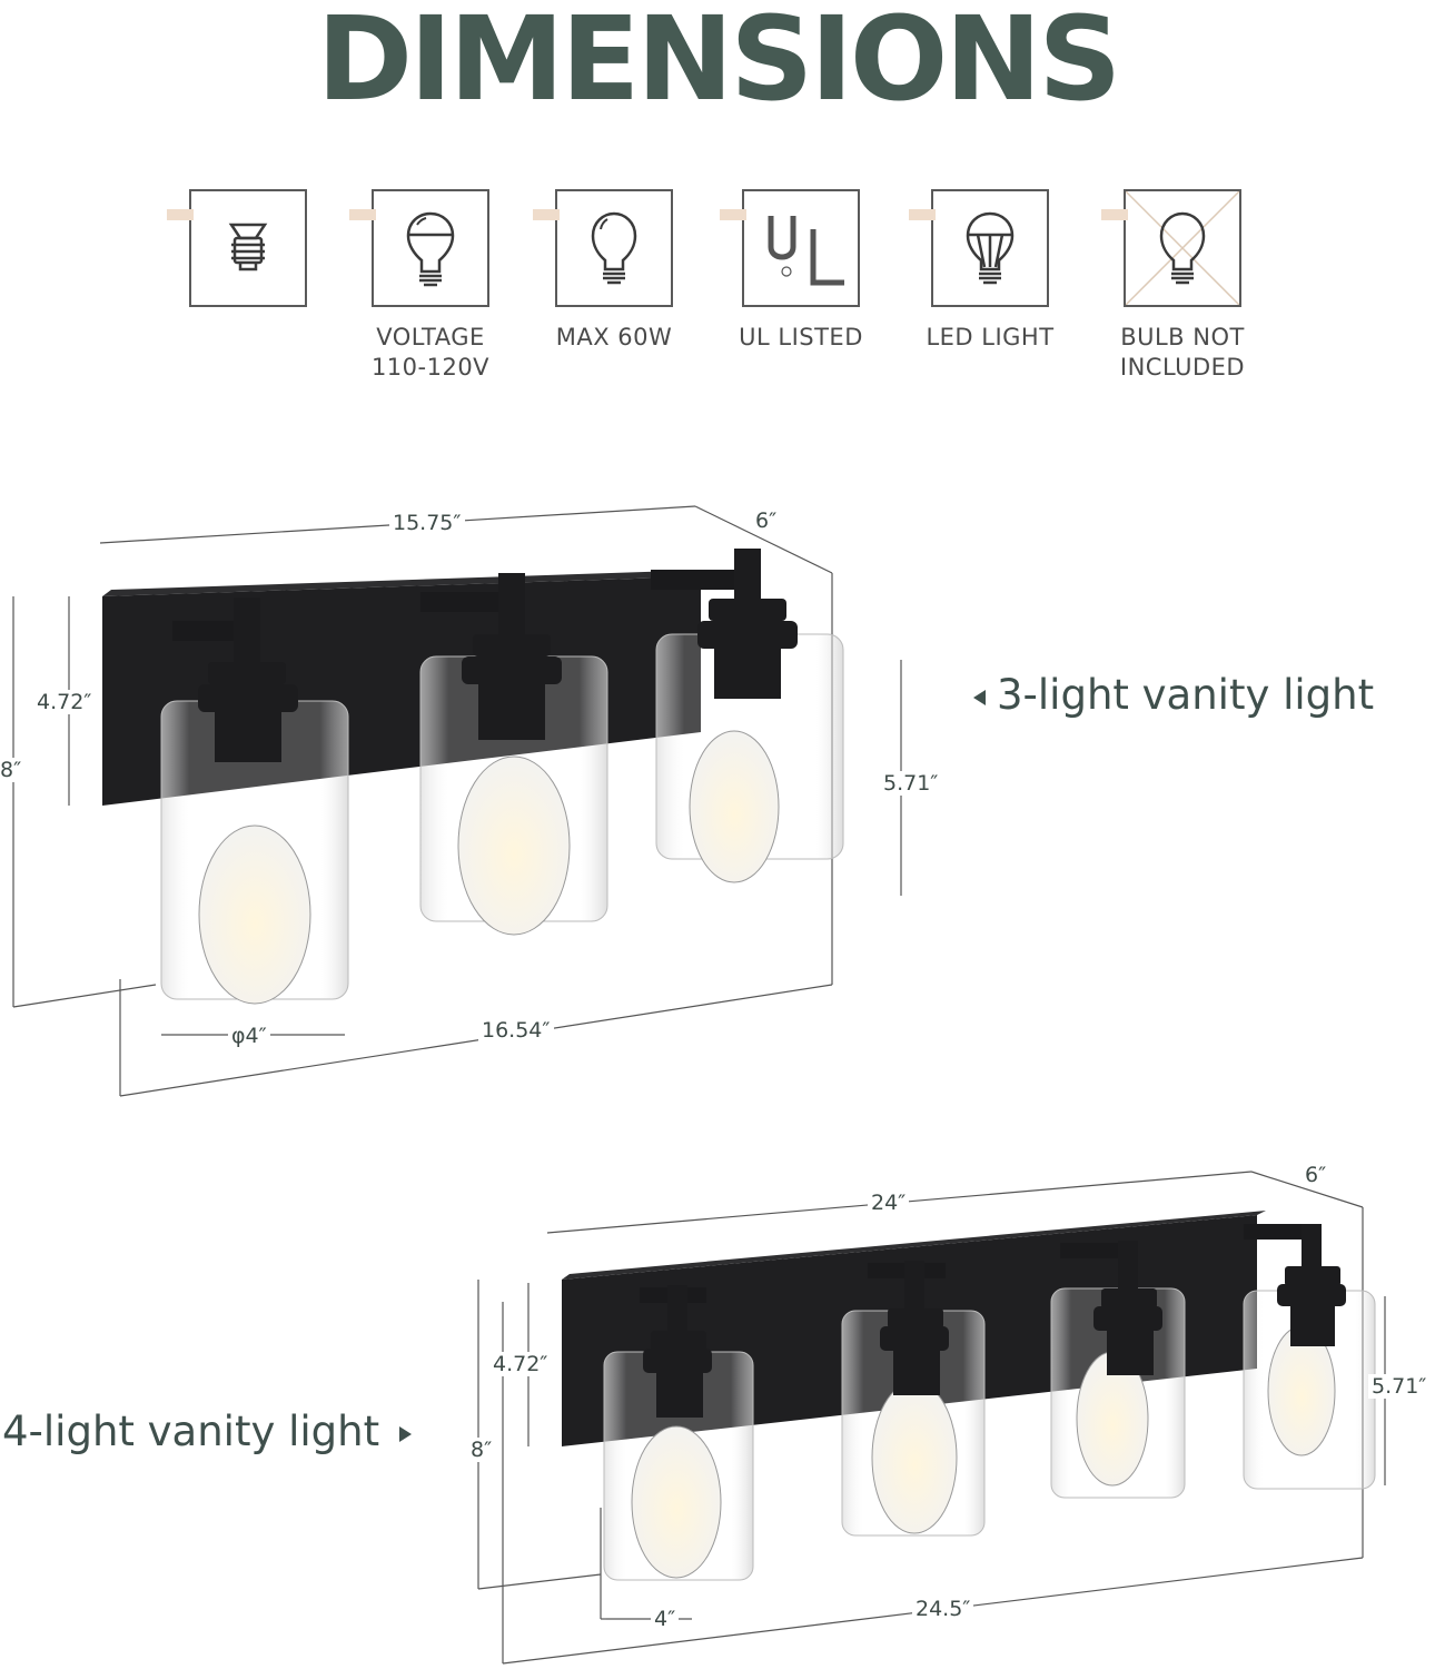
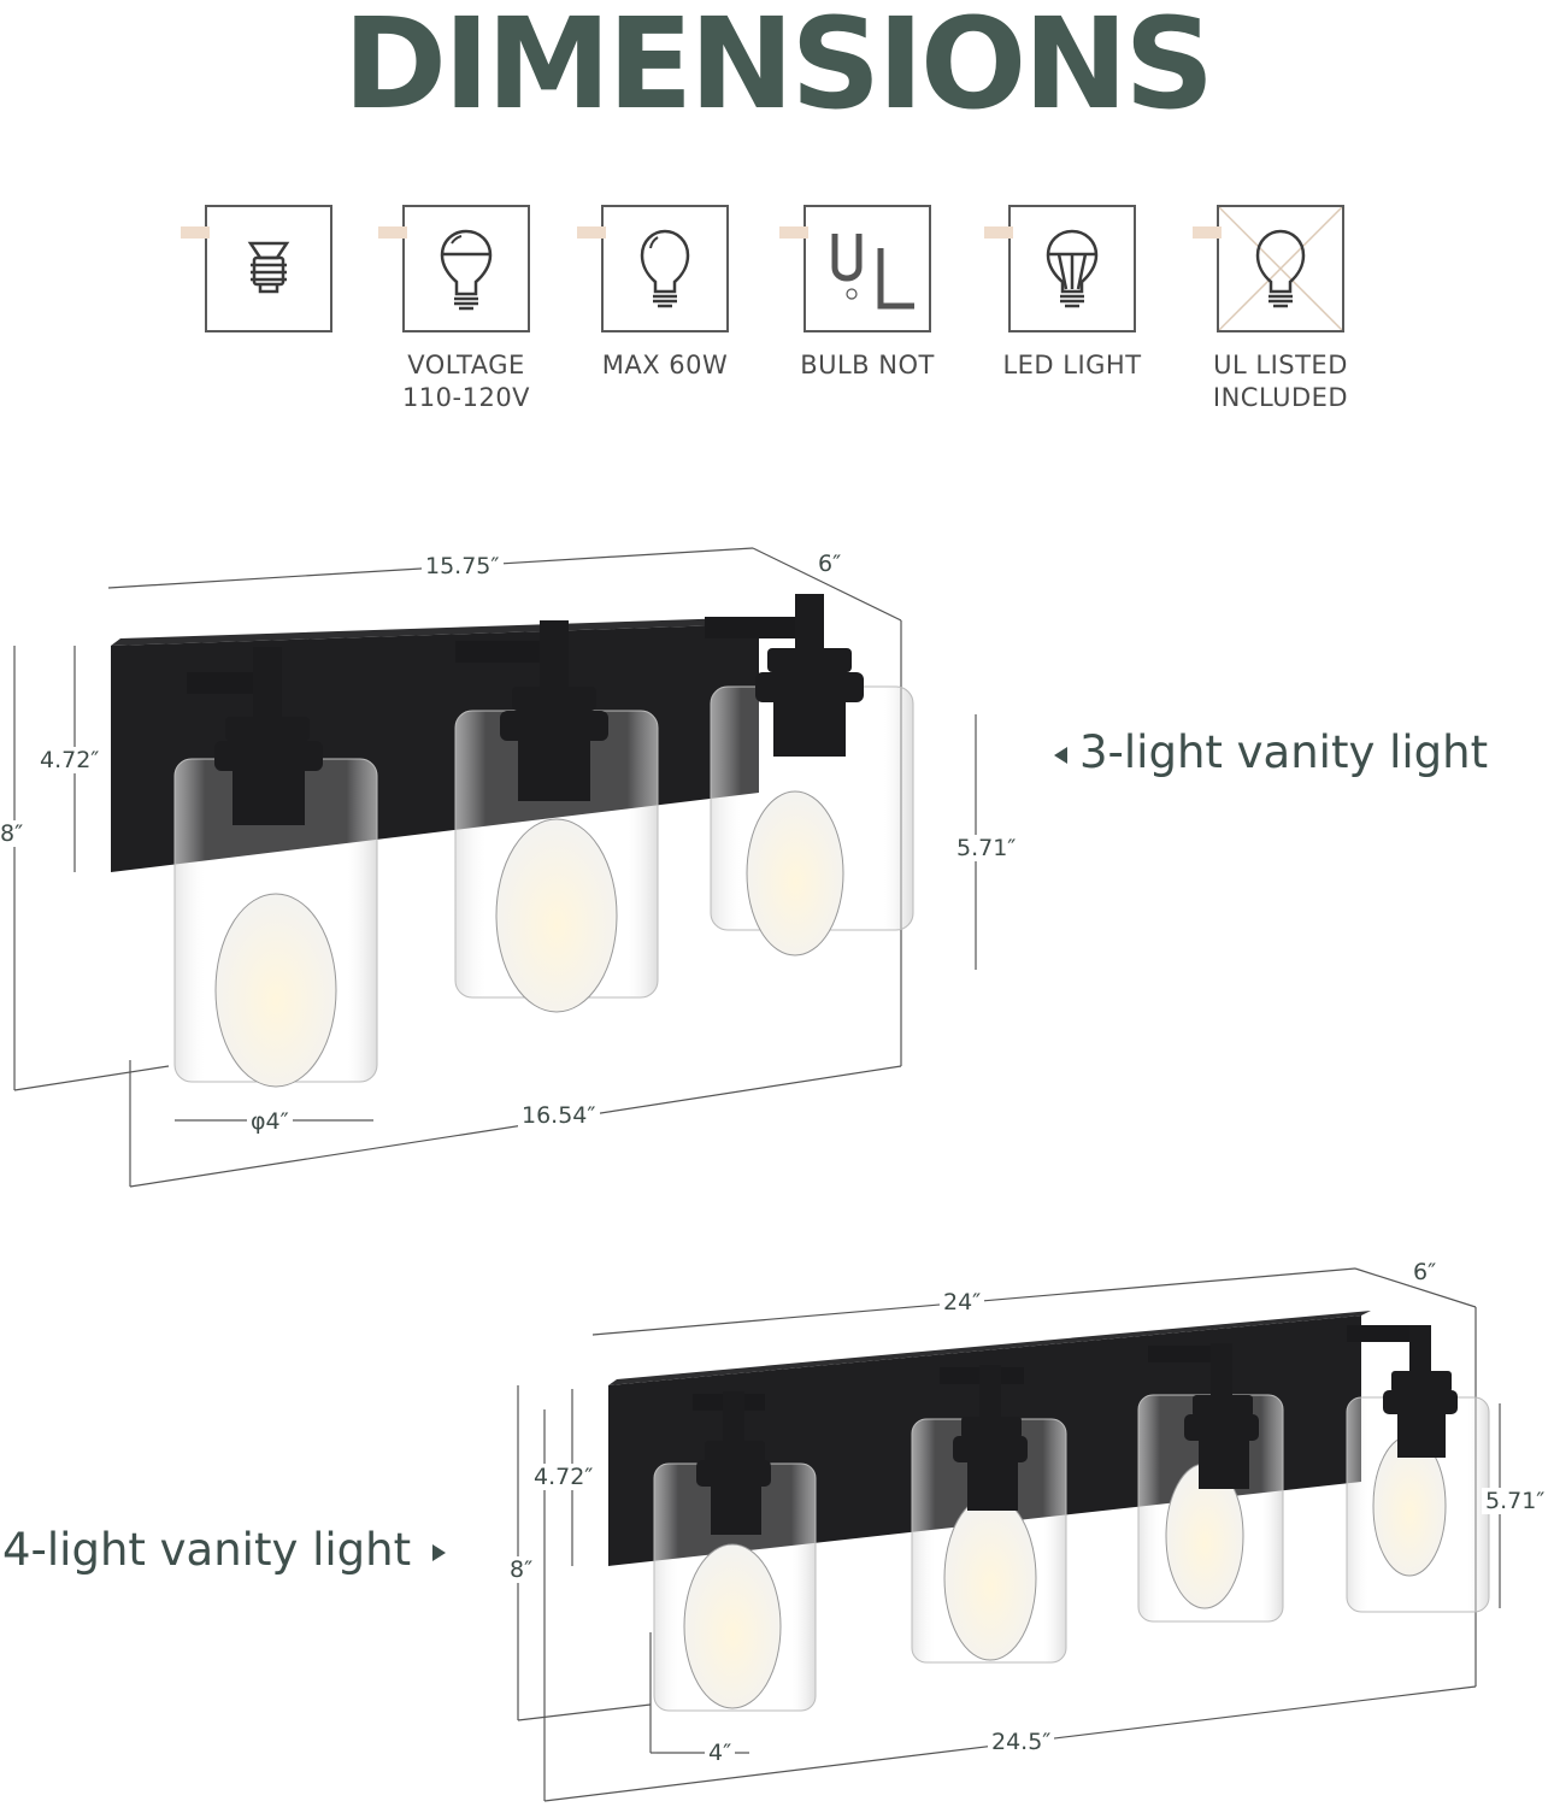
  DIMENSIONS
  VOLTAGE
  110-120V
  MAX 60W
- UL LISTED
+ BULB NOT
  LED LIGHT
- BULB NOT
+ UL LISTED
  INCLUDED
  15.75″
  6″
  4.72″
  8″
  5.71″
  φ4″
  16.54″
  3-light vanity light
  24″
  6″
  4.72″
  8″
  5.71″
  4″
  24.5″
  4-light vanity light
